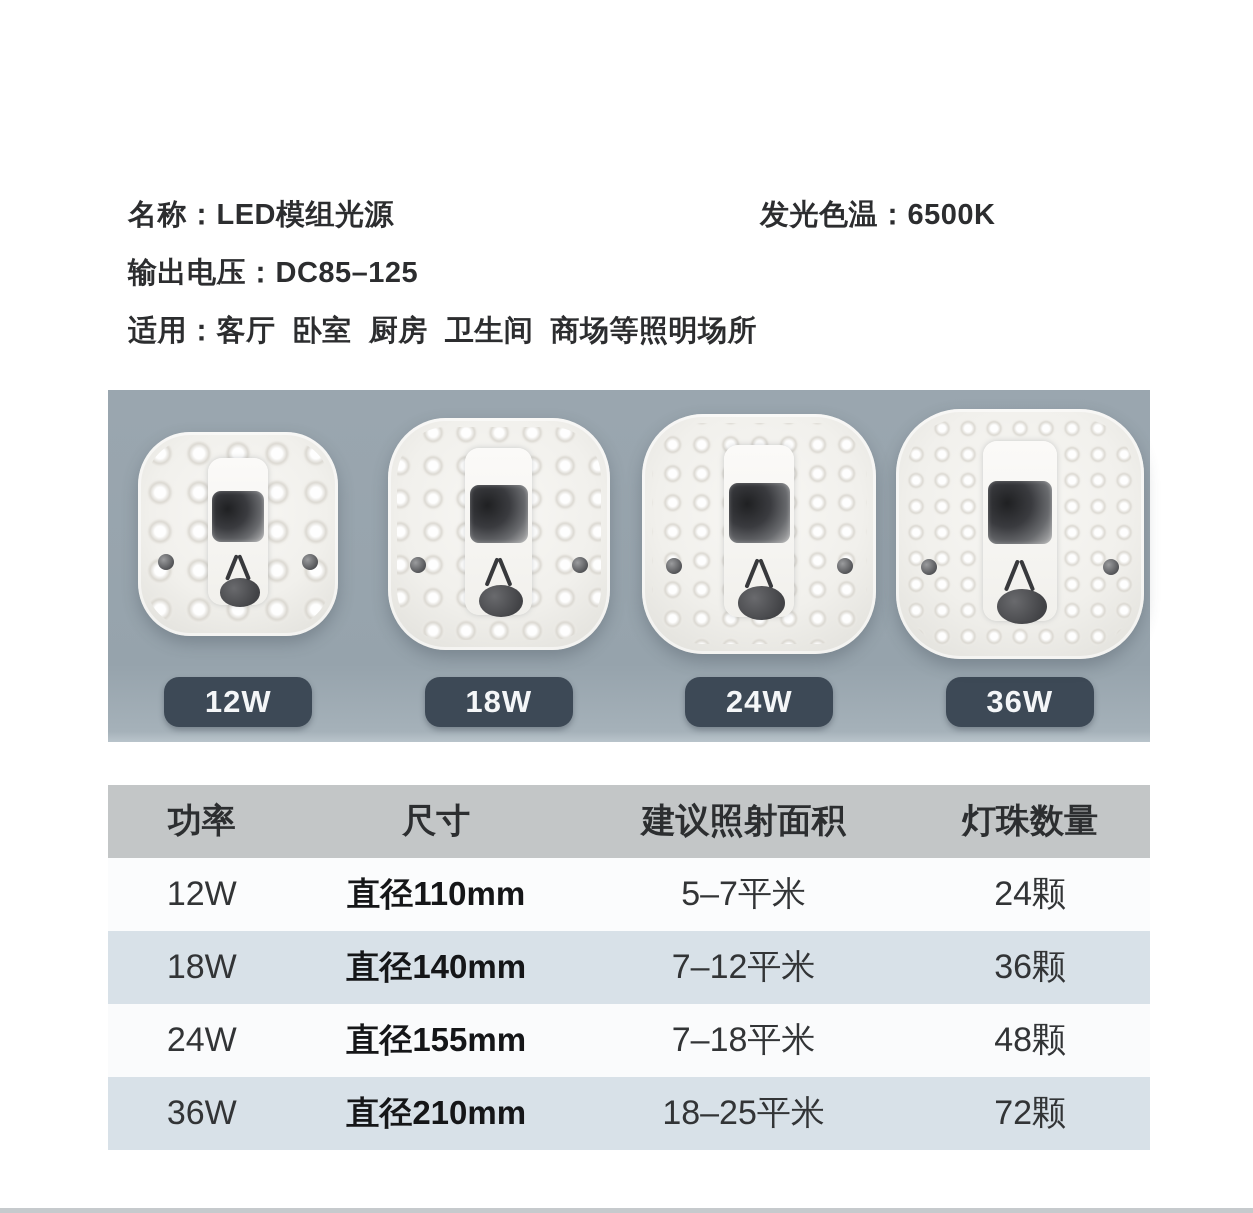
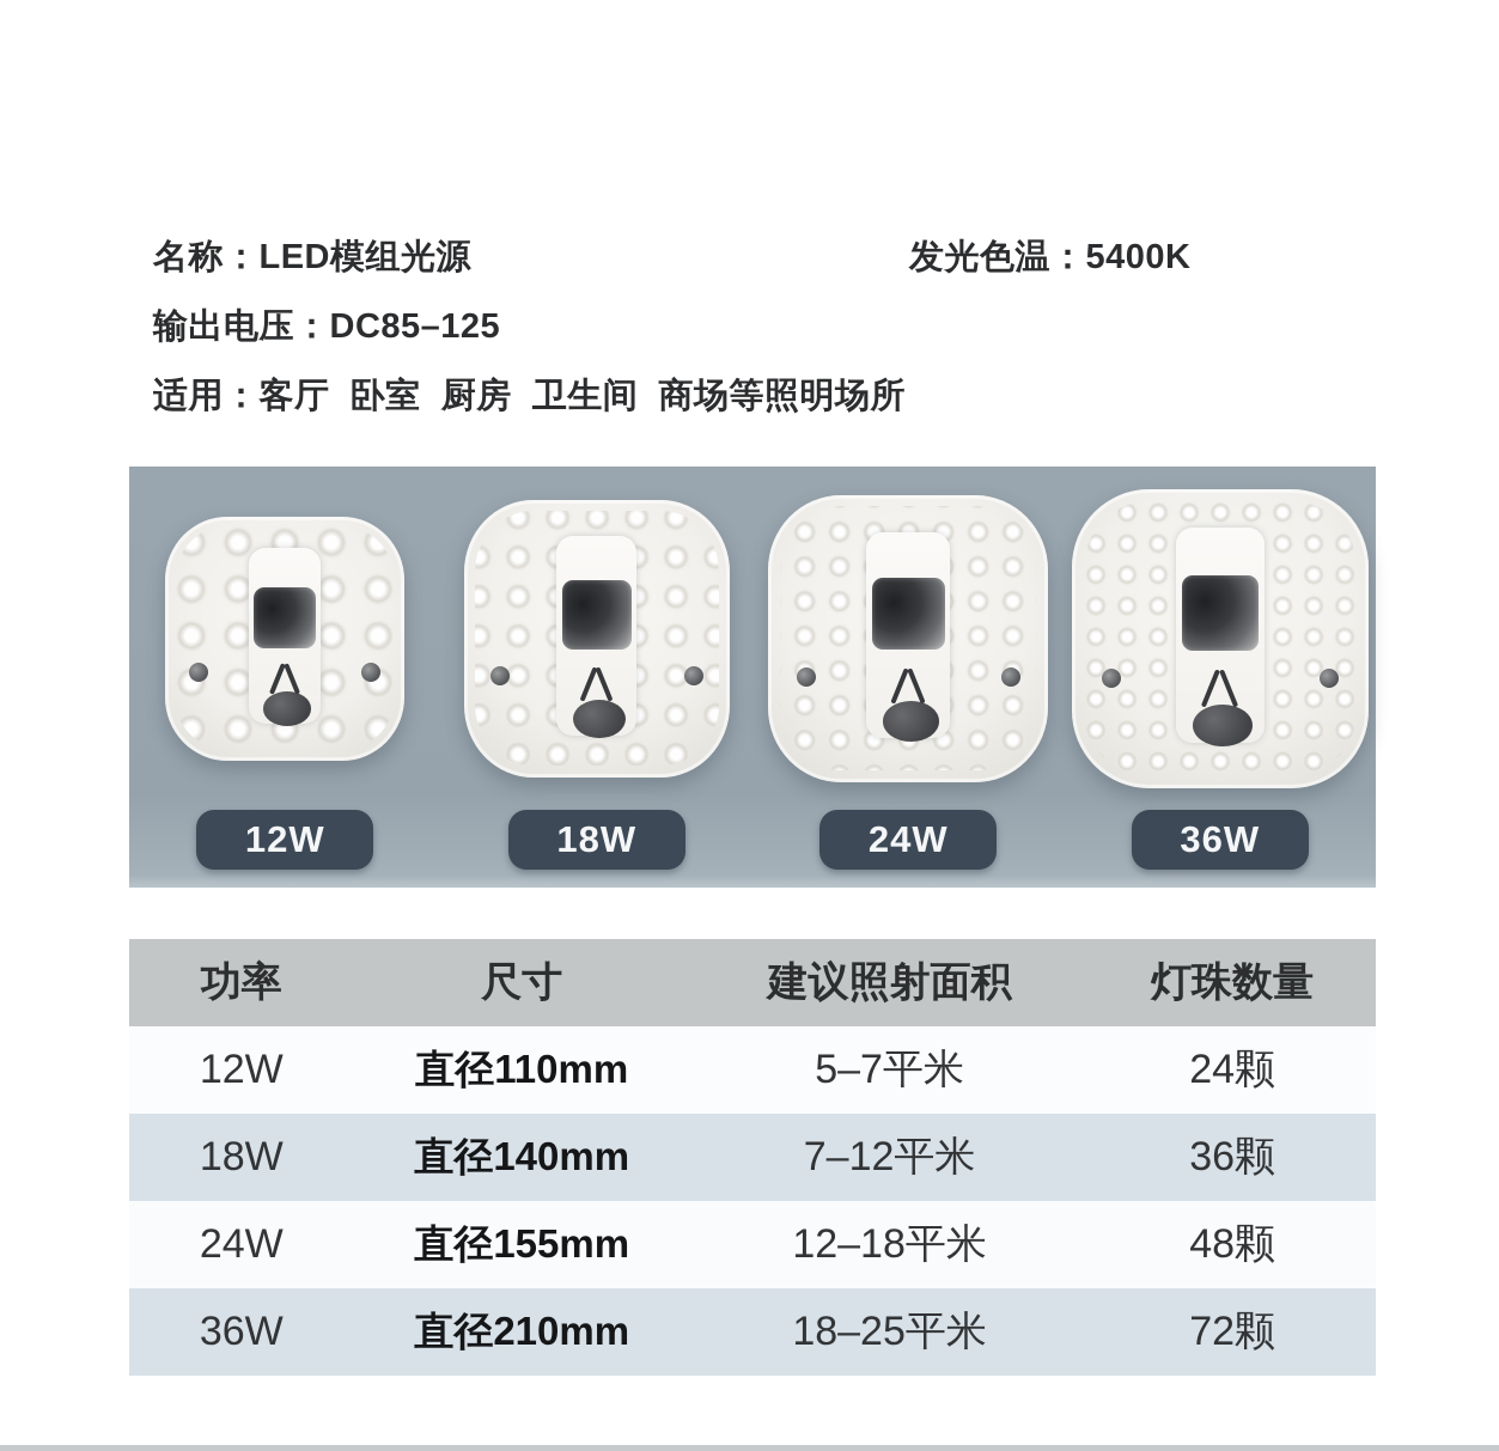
  名称：LED模组光源
- 发光色温：6500K
+ 发光色温：5400K
  输出电压：DC85–125
  适用：客厅 卧室 厨房 卫生间 商场等照明场所
  12W
  18W
  24W
  36W
  功率
  尺寸
  建议照射面积
  灯珠数量
  12W
  直径110mm
  5–7平米
  24颗
  18W
  直径140mm
  7–12平米
  36颗
  24W
  直径155mm
- 7–18平米
+ 12–18平米
  48颗
  36W
  直径210mm
  18–25平米
  72颗
